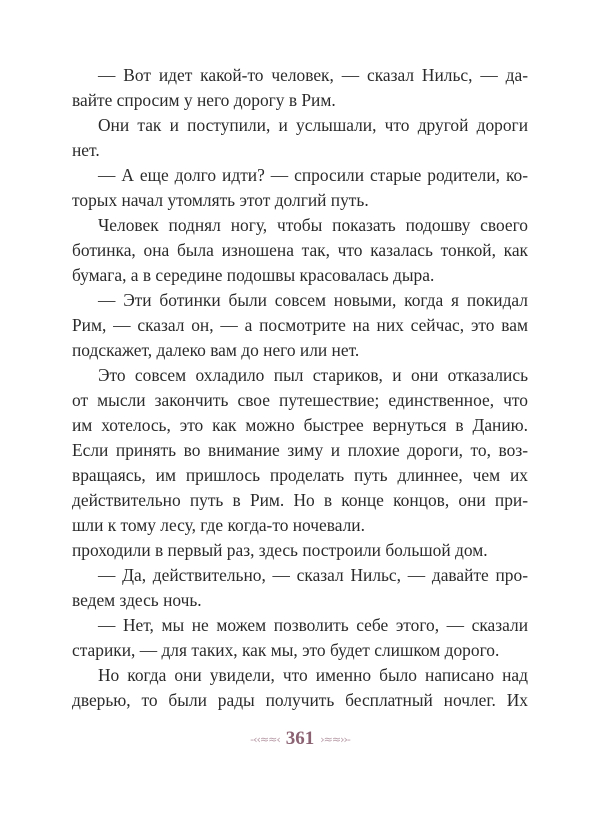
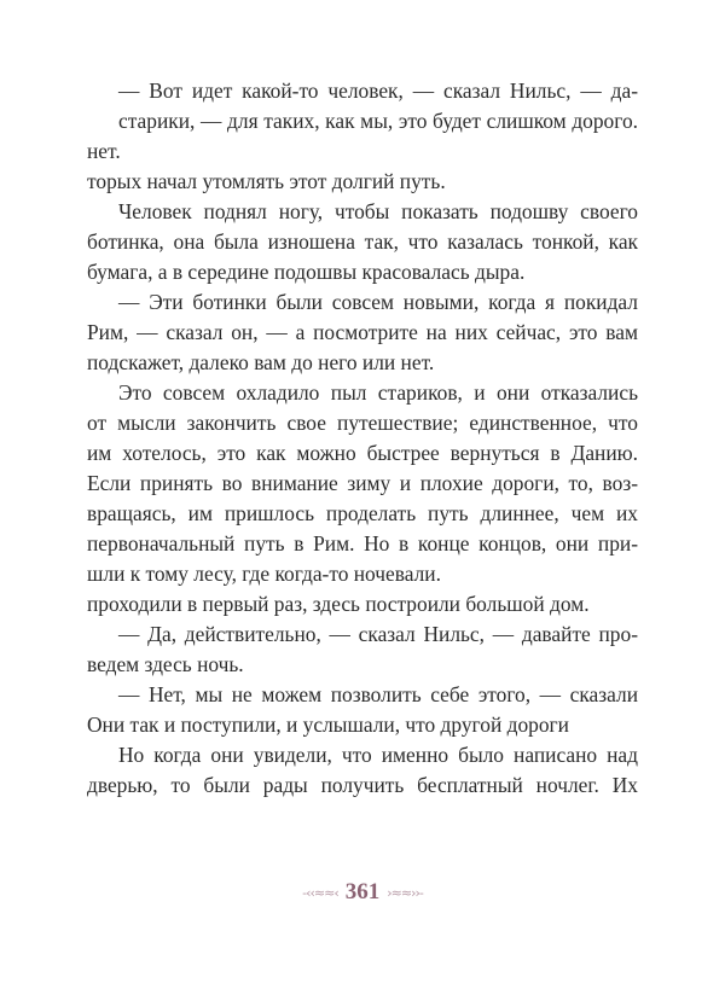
  — Вот идет какой-то человек, — сказал Нильс, — да-
- вайте спросим у него дорогу в Рим.
- Они так и поступили, и услышали, что другой дороги
+ старики, — для таких, как мы, это будет слишком дорого.
  нет.
- — А еще долго идти? — спросили старые родители, ко-
  торых начал утомлять этот долгий путь.
  Человек поднял ногу, чтобы показать подошву своего
  ботинка, она была изношена так, что казалась тонкой, как
  бумага, а в середине подошвы красовалась дыра.
  — Эти ботинки были совсем новыми, когда я покидал
  Рим, — сказал он, — а посмотрите на них сейчас, это вам
  подскажет, далеко вам до него или нет.
  Это совсем охладило пыл стариков, и они отказались
  от мысли закончить свое путешествие; единственное, что
  им хотелось, это как можно быстрее вернуться в Данию.
  Если принять во внимание зиму и плохие дороги, то, воз-
  вращаясь, им пришлось проделать путь длиннее, чем их
- действительно путь в Рим. Но в конце концов, они при-
+ первоначальный путь в Рим. Но в конце концов, они при-
  шли к тому лесу, где когда-то ночевали.
  проходили в первый раз, здесь построили большой дом.
  — Да, действительно, — сказал Нильс, — давайте про-
  ведем здесь ночь.
  — Нет, мы не можем позволить себе этого, — сказали
- старики, — для таких, как мы, это будет слишком дорого.
+ Они так и поступили, и услышали, что другой дороги
  Но когда они увидели, что именно было написано над
  дверью, то были рады получить бесплатный ночлег. Их
  -‹‹≈≈‹
  361
  ›≈≈››-
